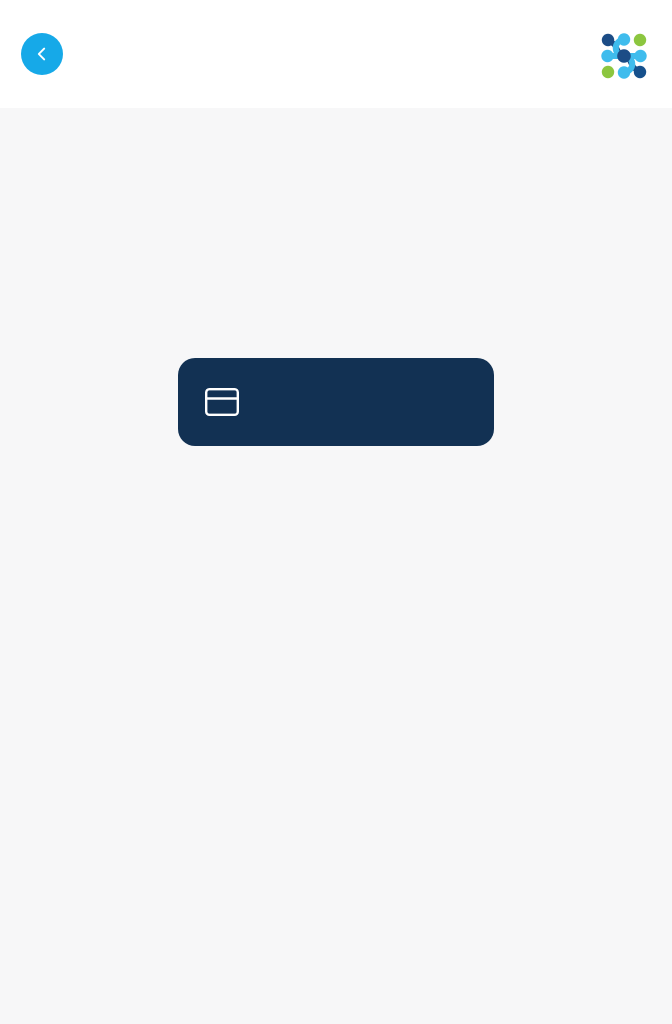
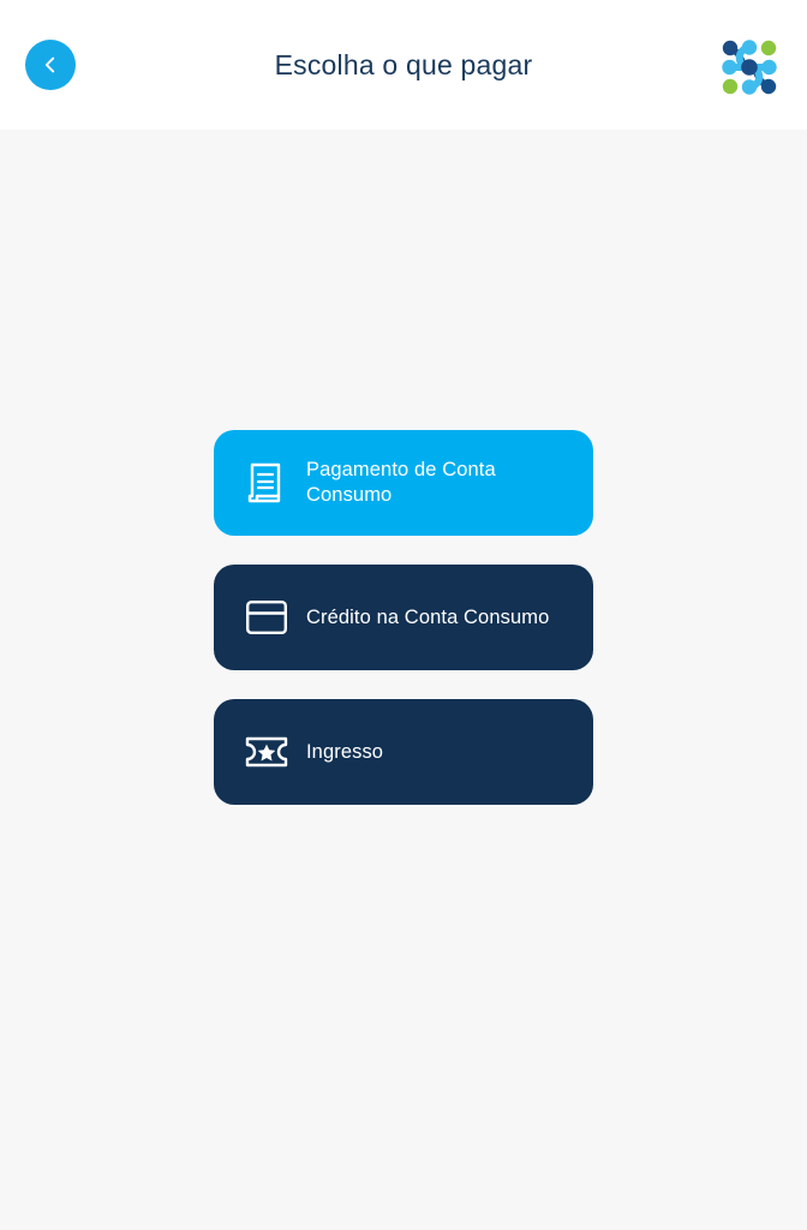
+ Escolha o que pagar
+ Pagamento de Conta
+ Consumo
+ Crédito na Conta Consumo
+ Ingresso
